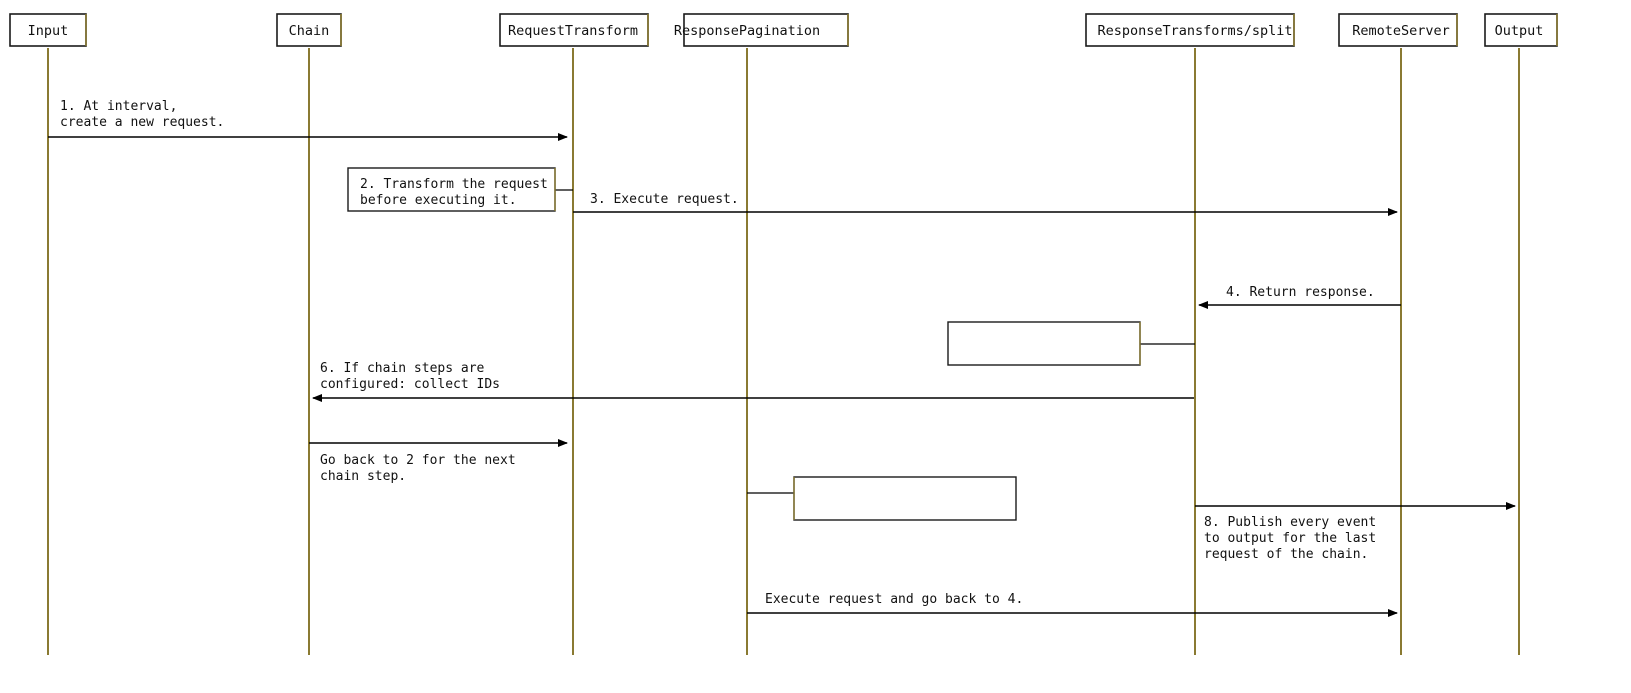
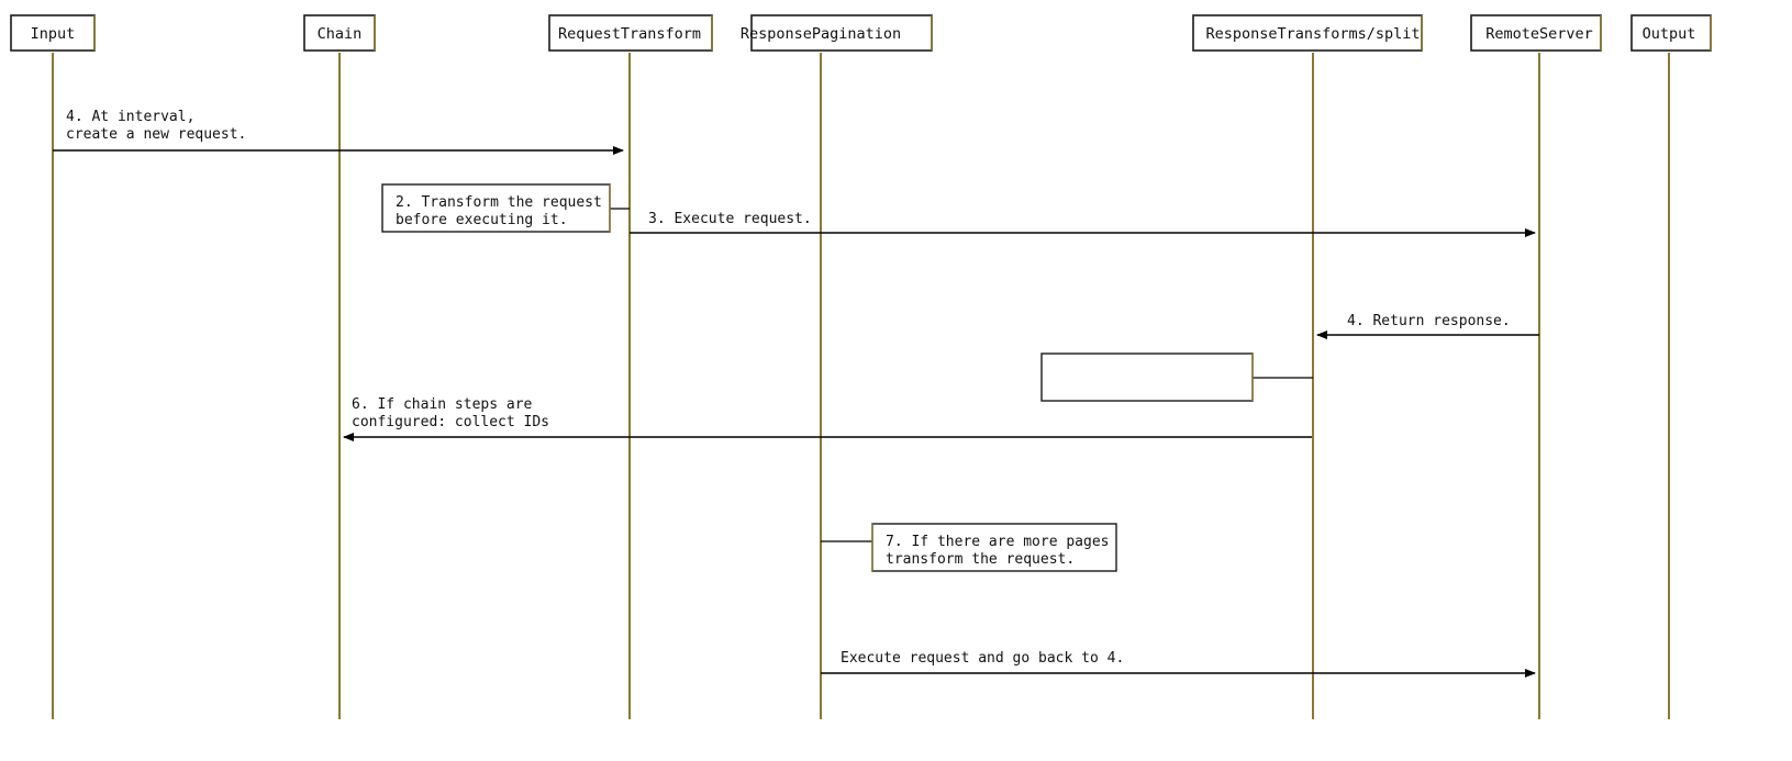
- 1. At interval, create a new request.
+ 4. At interval, create a new request.
  3. Execute request.
  4. Return response.
  6. If chain steps are configured: collect IDs
- Go back to 2 for the next chain step.
- 8. Publish every event to output for the last request of the chain.
  Execute request and go back to 4.
  2. Transform the request before executing it.
+ 7. If there are more pages transform the request.
  Input
  Chain
  RequestTransform
  ResponsePagination
  ResponseTransforms/split
  RemoteServer
  Output
